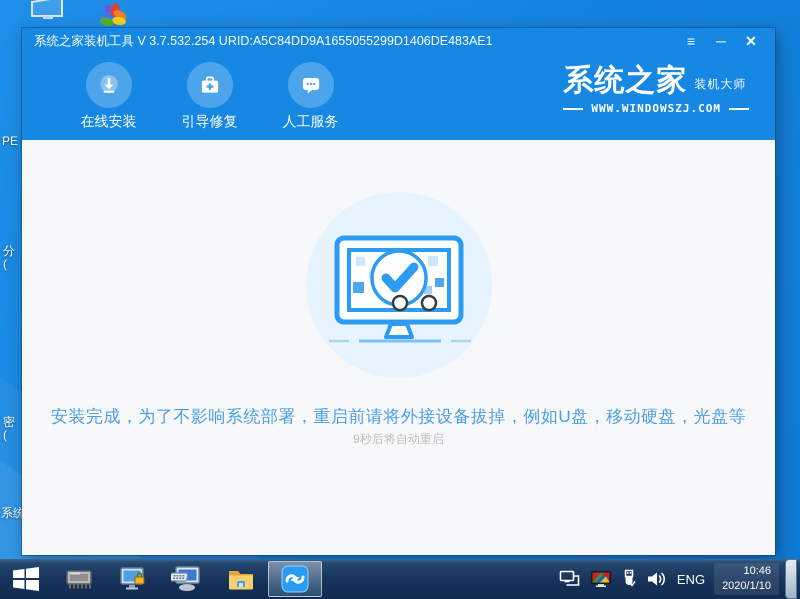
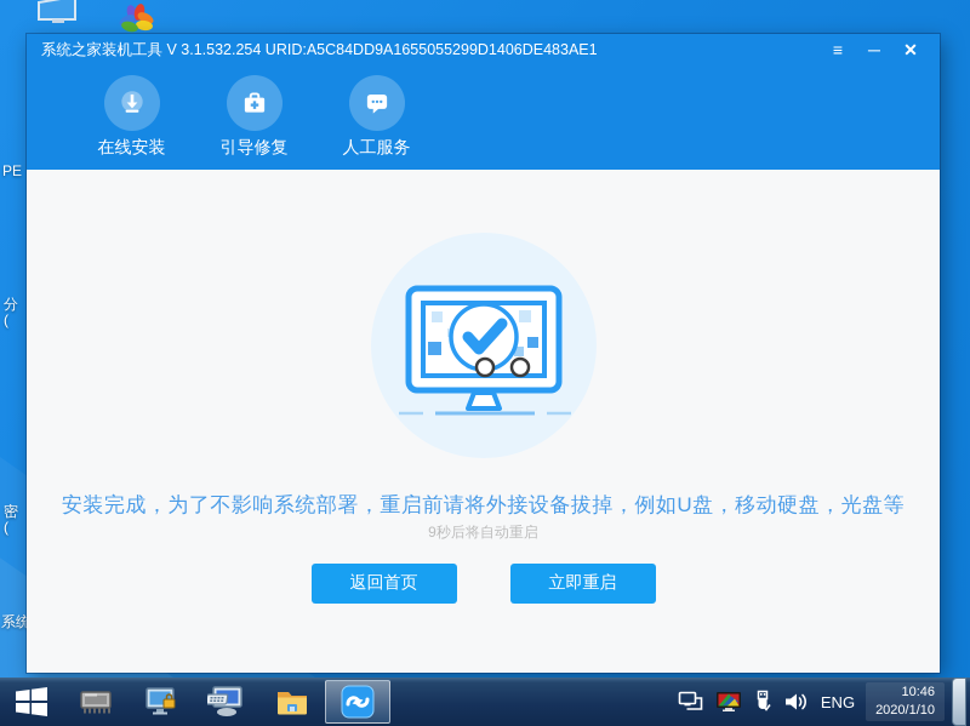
  PE
  分
  (
  密
  (
  系统
- 系统之家装机工具 V 3.7.532.254 URID:A5C84DD9A1655055299D1406DE483AE1
+ 系统之家装机工具 V 3.1.532.254 URID:A5C84DD9A1655055299D1406DE483AE1
  ≡
  ─
  ✕
  在线安装
  引导修复
  人工服务
- 系统之家
- 装机大师
- WWW.WINDOWSZJ.COM
  安装完成，为了不影响系统部署，重启前请将外接设备拔掉，例如U盘，移动硬盘，光盘等
  9秒后将自动重启
+ 返回首页
+ 立即重启
  ENG
  10:46
  2020/1/10
